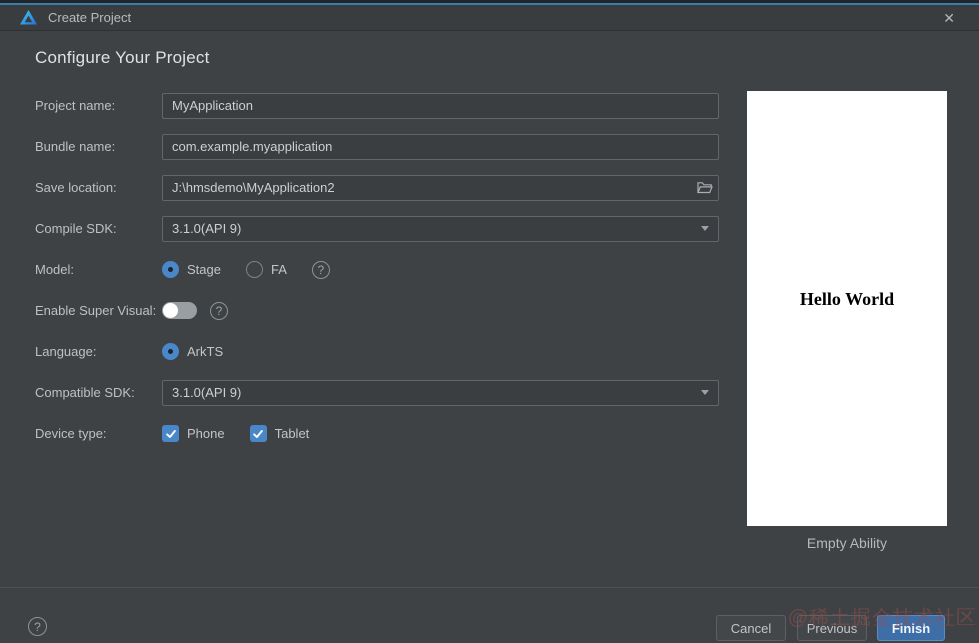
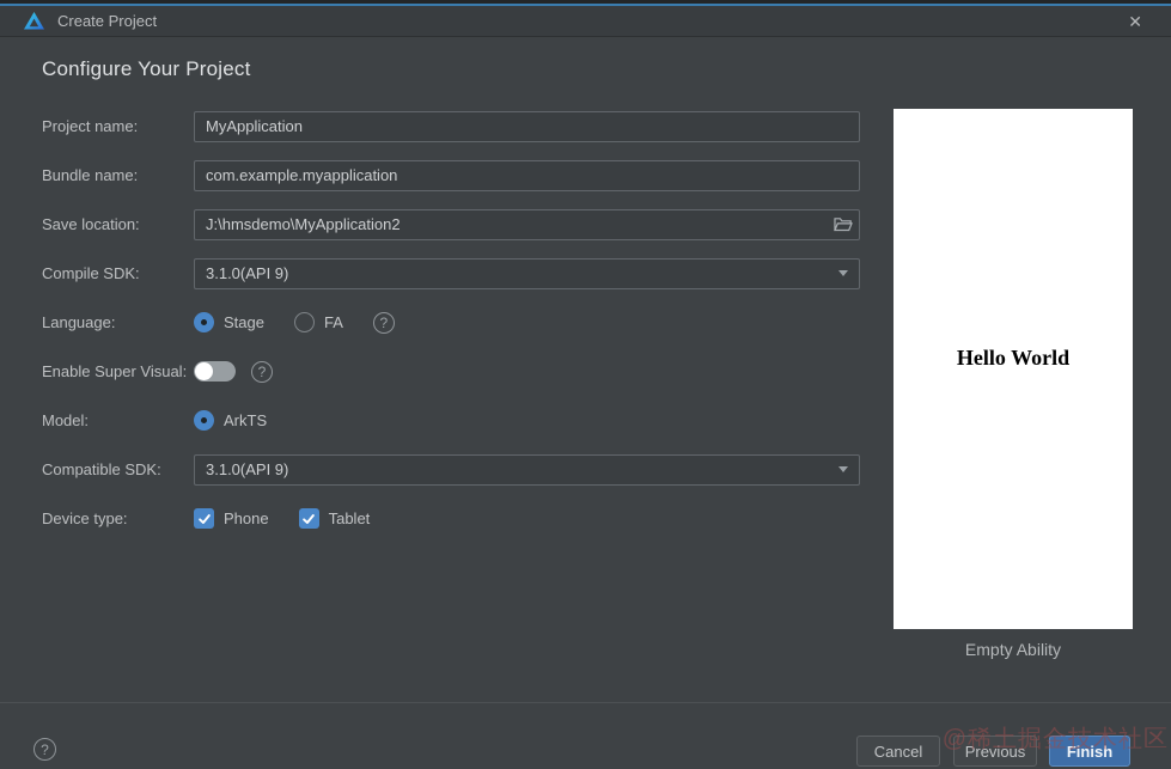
  Create Project
  ✕
  Configure Your Project
  Project name:
  MyApplication
  Bundle name:
  com.example.myapplication
  Save location:
  J:\hmsdemo\MyApplication2
  Compile SDK:
  3.1.0(API 9)
- Model:
+ Language:
  Stage
  FA
  ?
  Enable Super Visual:
  ?
- Language:
+ Model:
  ArkTS
  Compatible SDK:
  3.1.0(API 9)
  Device type:
  Phone
  Tablet
  Hello World
  Empty Ability
  ?
  Cancel
  Previous
  Finish
  @稀土掘金技术社区
